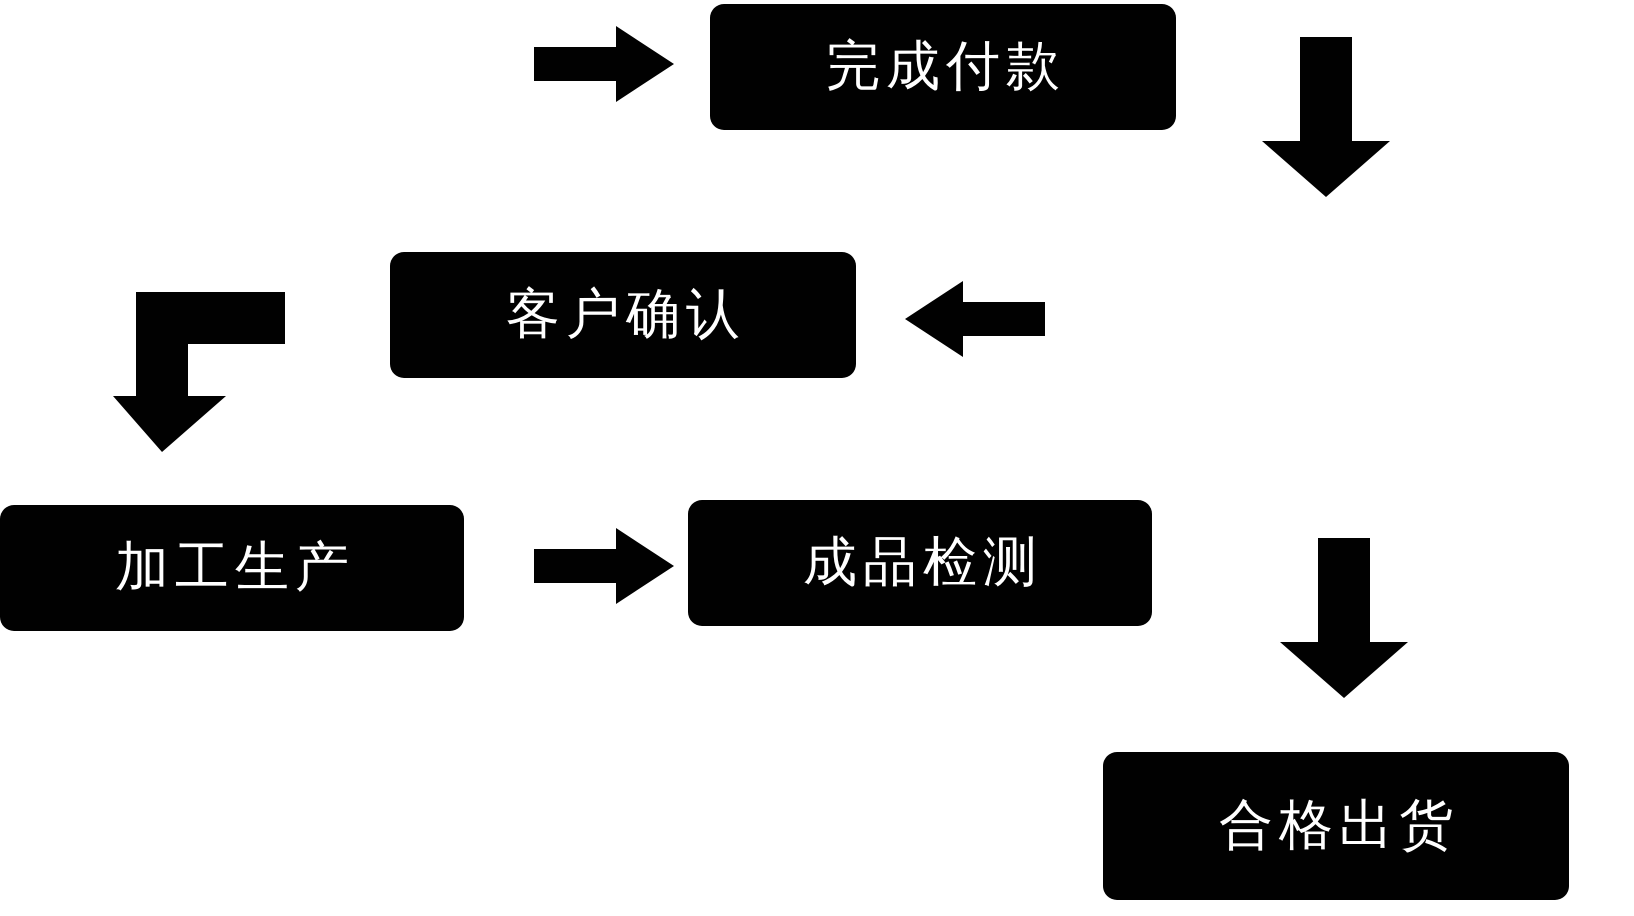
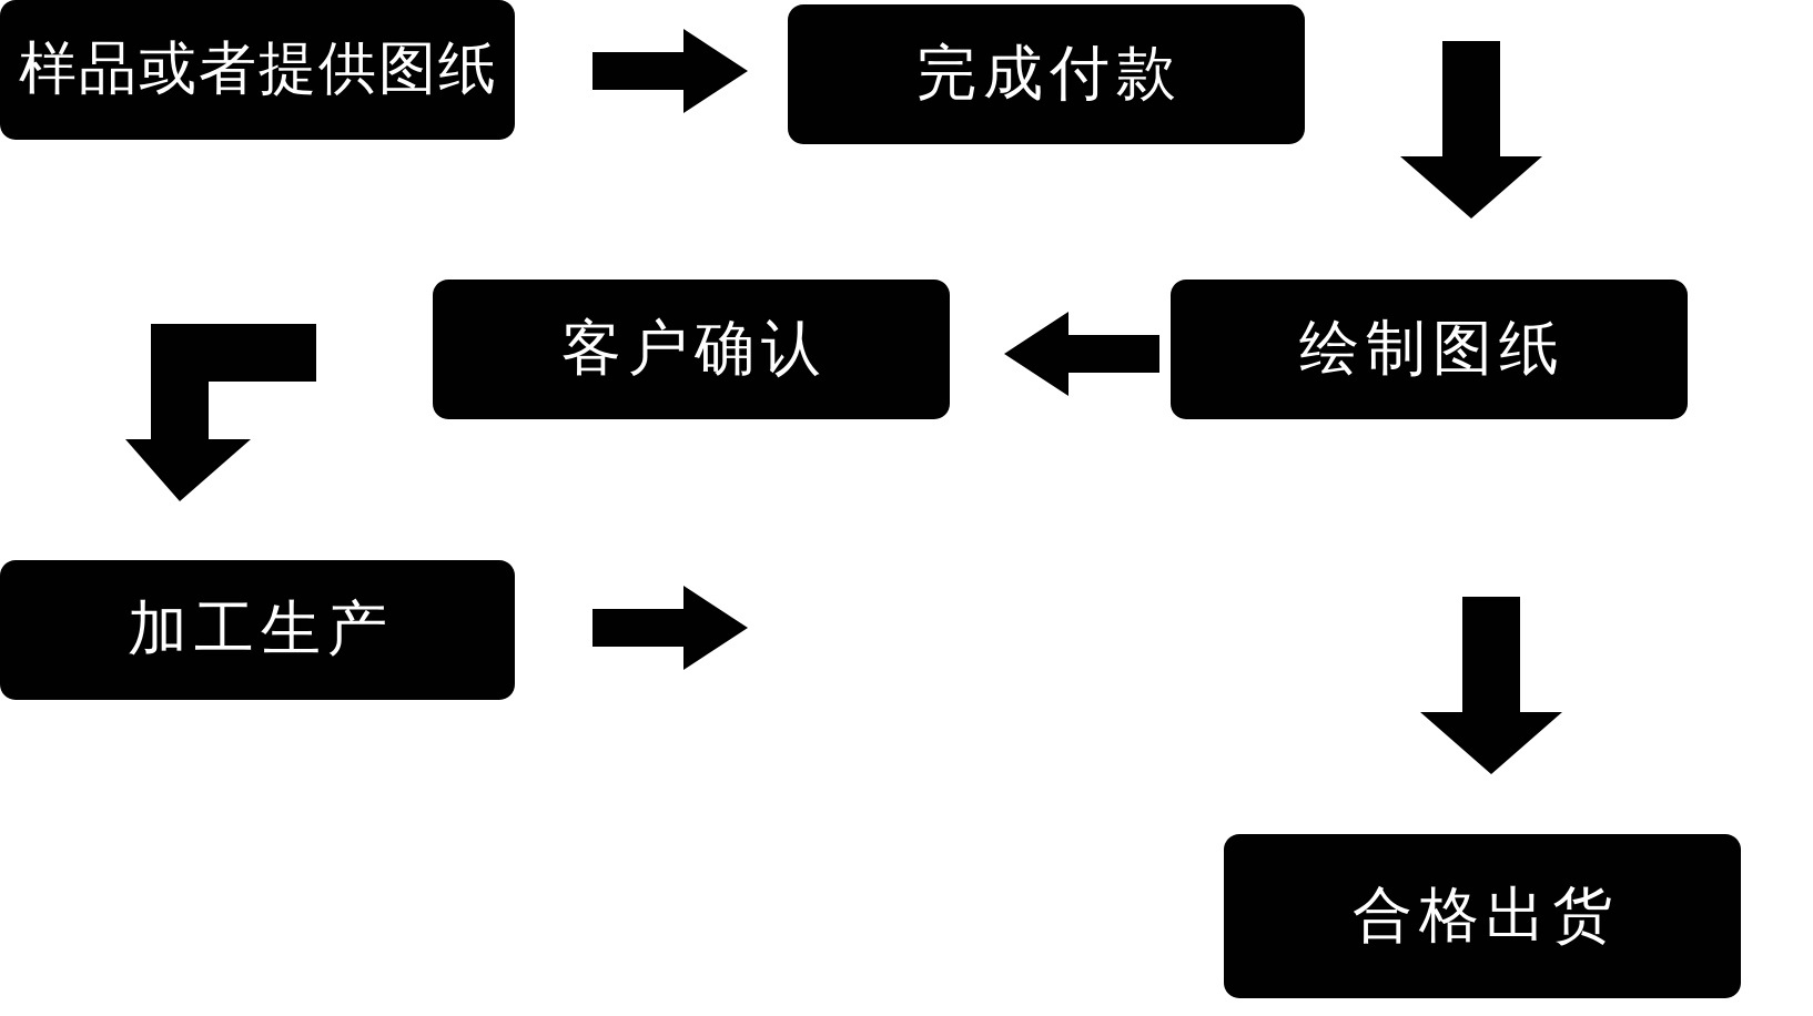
+ 样品或者提供图纸
  完成付款
  客户确认
+ 绘制图纸
  加工生产
- 成品检测
  合格出货
